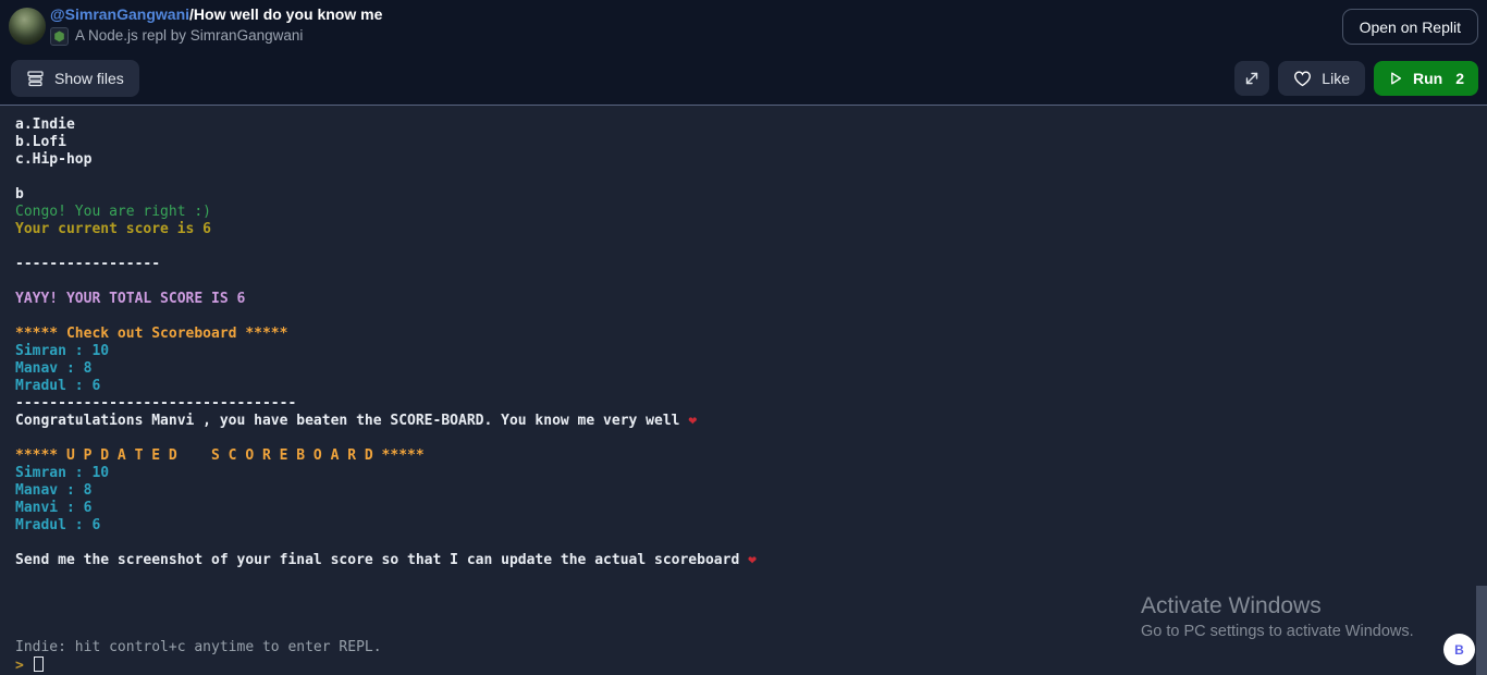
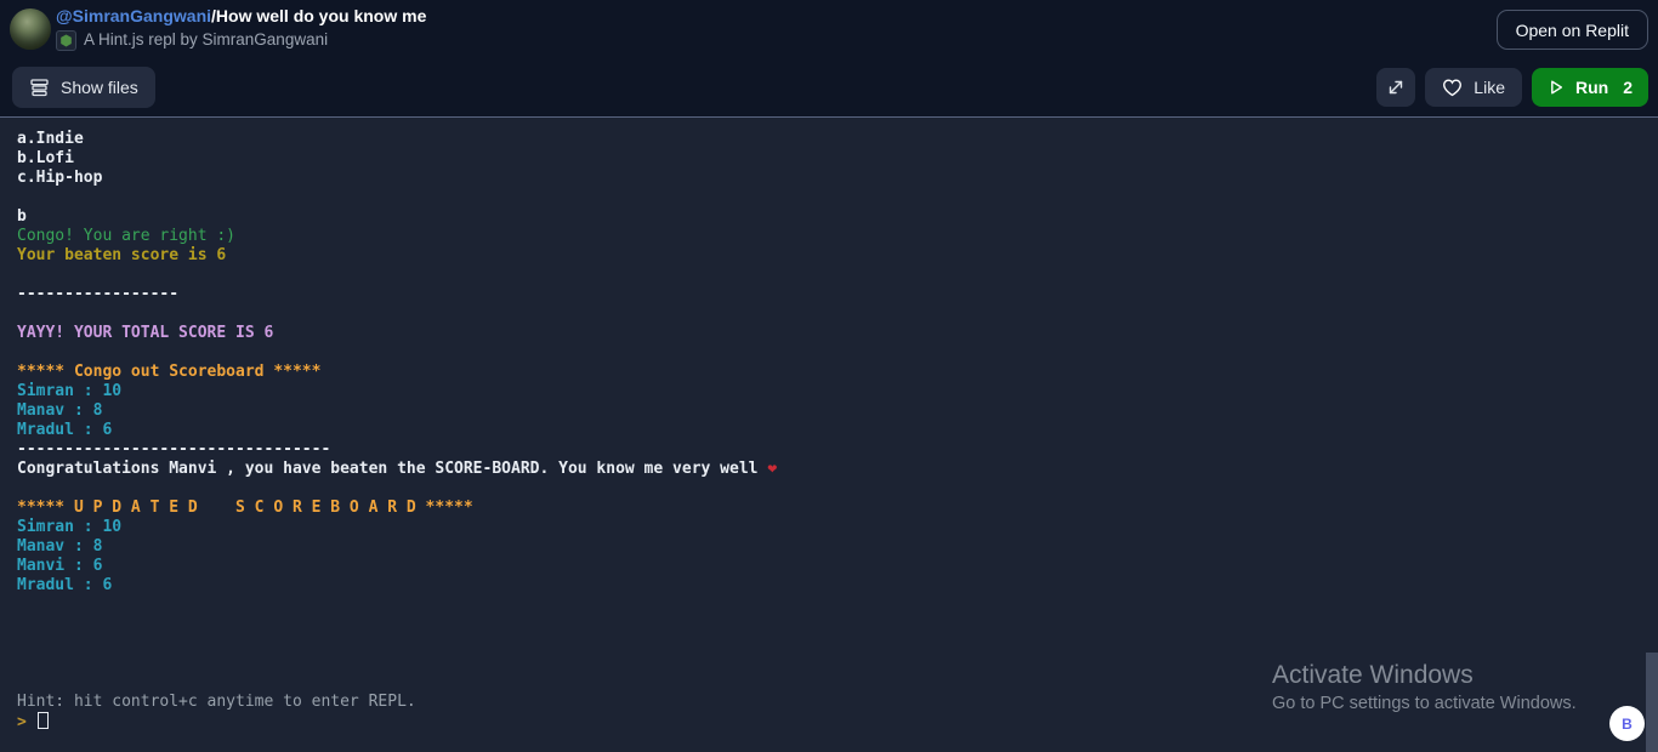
  @SimranGangwani/How well do you know me
- A Node.js repl by SimranGangwani
+ A Hint.js repl by SimranGangwani
  Open on Replit
  Show files
  Like
  Run
  2
  a.Indie
  b.Lofi
  c.Hip-hop
  b
  Congo! You are right :)
- Your current score is 6
+ Your beaten score is 6
  -----------------
  YAYY! YOUR TOTAL SCORE IS 6
- ***** Check out Scoreboard *****
+ ***** Congo out Scoreboard *****
  Simran : 10
  Manav : 8
  Mradul : 6
  ---------------------------------
  Congratulations Manvi , you have beaten the SCORE-BOARD. You know me very well ❤
  ***** U P D A T E D S C O R E B O A R D *****
  Simran : 10
  Manav : 8
  Manvi : 6
  Mradul : 6
- Send me the screenshot of your final score so that I can update the actual scoreboard ❤
- Indie: hit control+c anytime to enter REPL.
+ Hint: hit control+c anytime to enter REPL.
  >
  Activate Windows
  Go to PC settings to activate Windows.
  B
